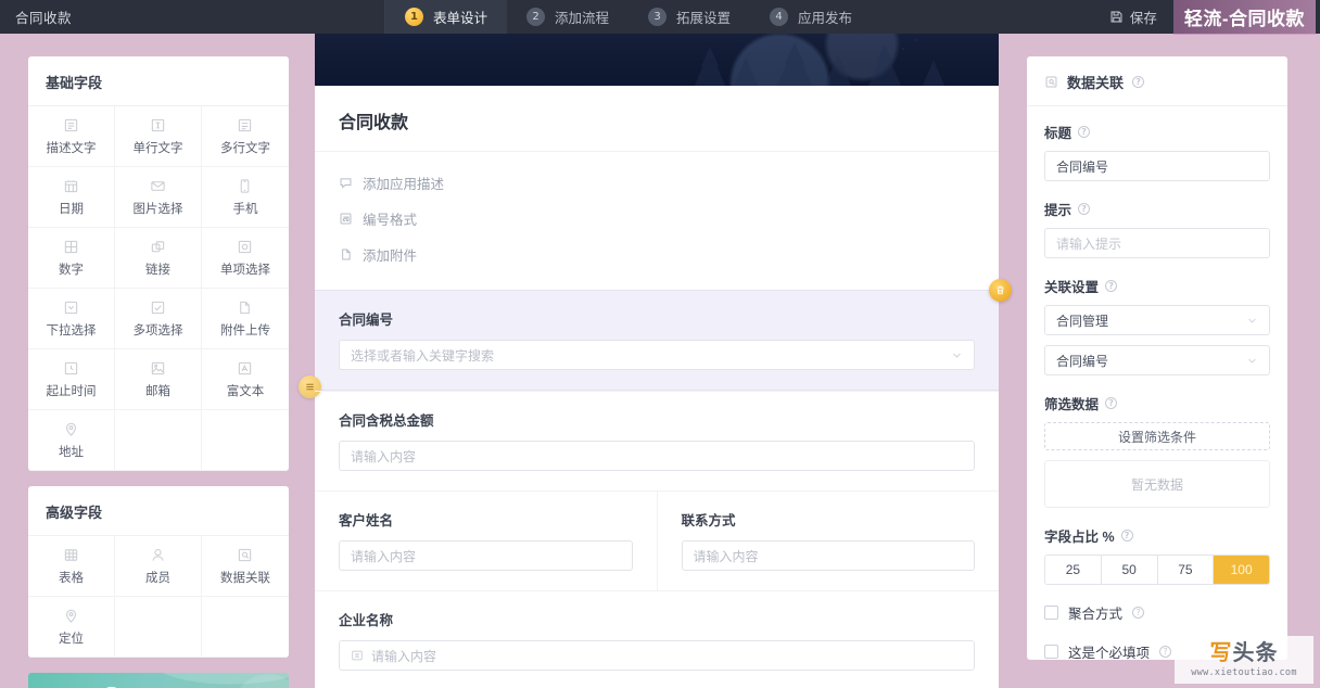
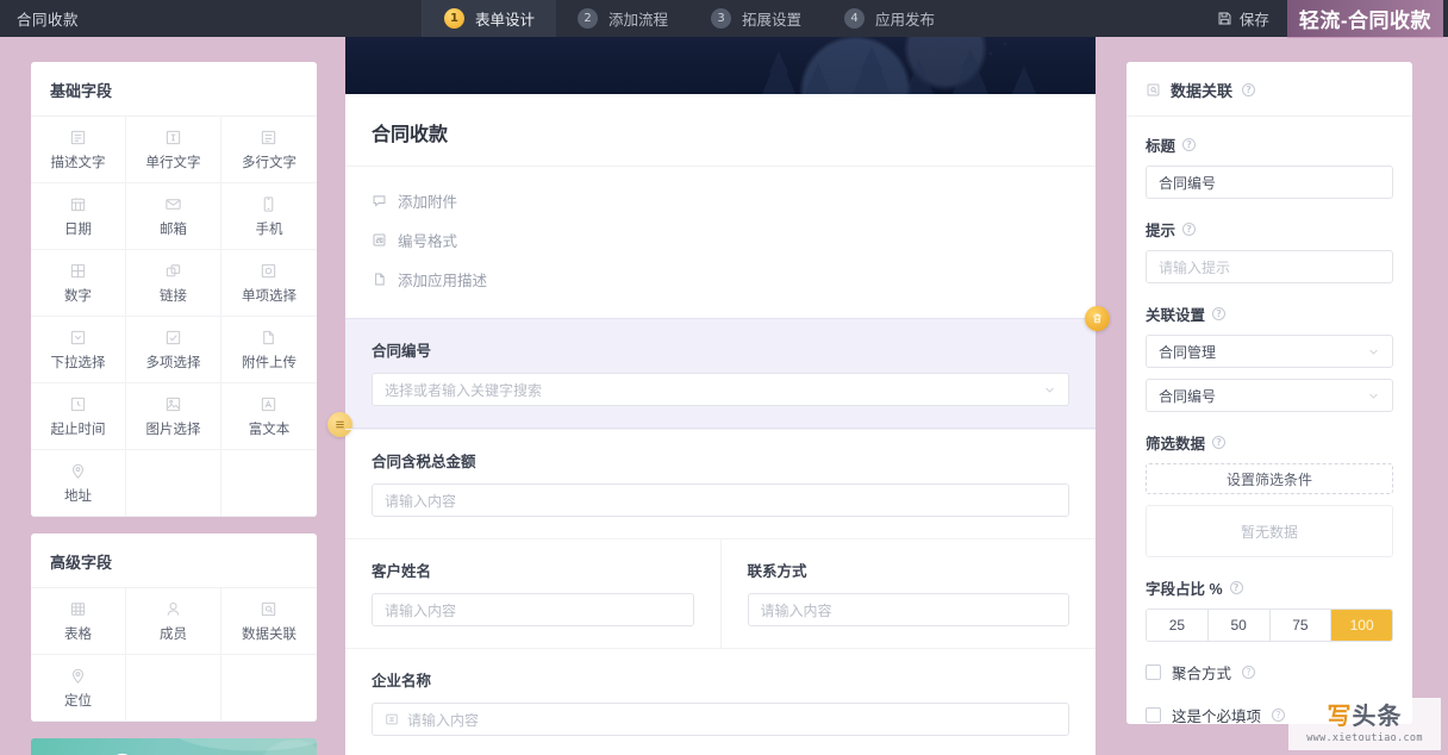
  合同收款
  1
  表单设计
  2
  添加流程
  3
  拓展设置
  4
  应用发布
  保存
  轻流-合同收款
  基础字段
  描述文字
  单行文字
  多行文字
  日期
- 图片选择
+ 邮箱
  手机
  数字
  链接
  单项选择
  下拉选择
  多项选择
  附件上传
  起止时间
- 邮箱
+ 图片选择
  富文本
  地址
  高级字段
  表格
  成员
  数据关联
  定位
  合同收款
- 添加应用描述
+ 添加附件
  编号格式
- 添加附件
+ 添加应用描述
  合同编号
  选择或者输入关键字搜索
  合同含税总金额
  请输入内容
  客户姓名
  请输入内容
  联系方式
  请输入内容
  企业名称
  请输入内容
  数据关联
  ?
  标题
  ?
  合同编号
  提示
  ?
  请输入提示
  关联设置
  ?
  合同管理
  合同编号
  筛选数据
  ?
  设置筛选条件
  暂无数据
  字段占比 %
  ?
  25
  50
  75
  100
  聚合方式
  ?
  这是个必填项
  ?
  写头条
  www.xietoutiao.com
